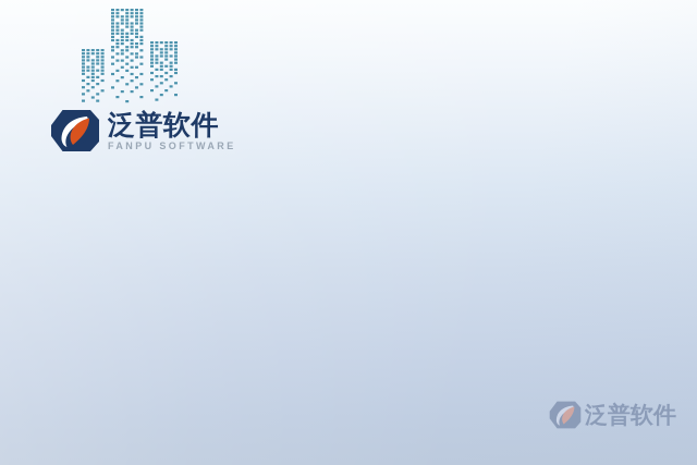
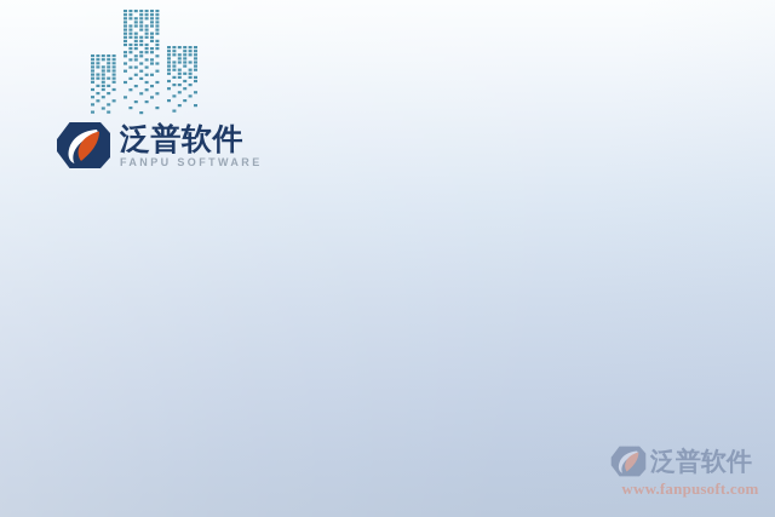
  泛普软件
  FANPU SOFTWARE
  泛普软件
+ www.fanpusoft.com
